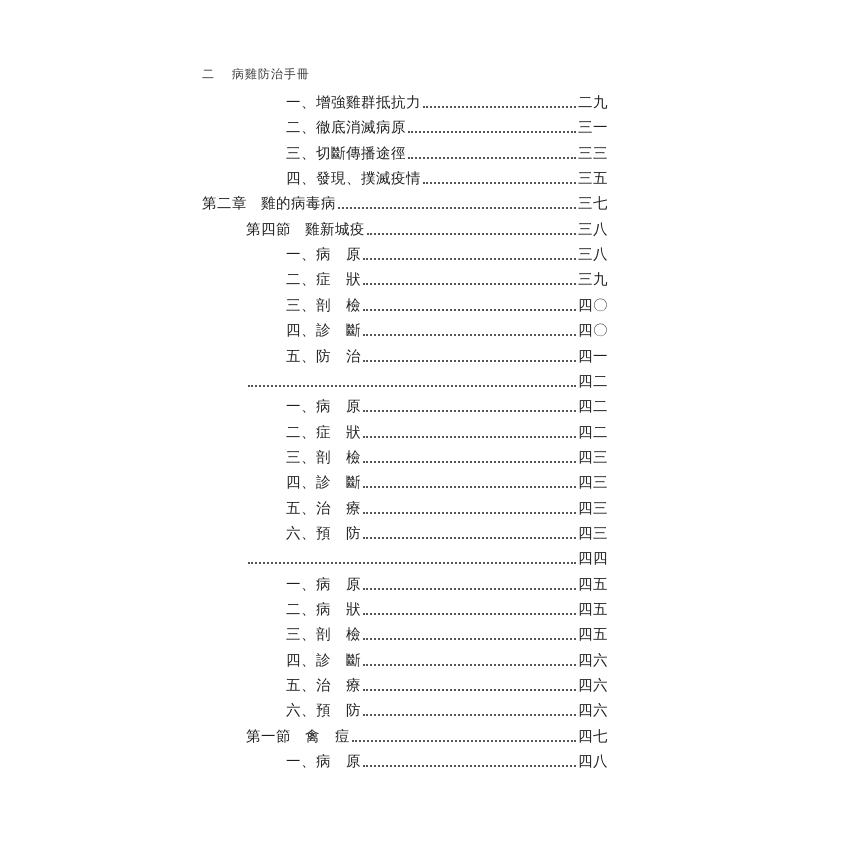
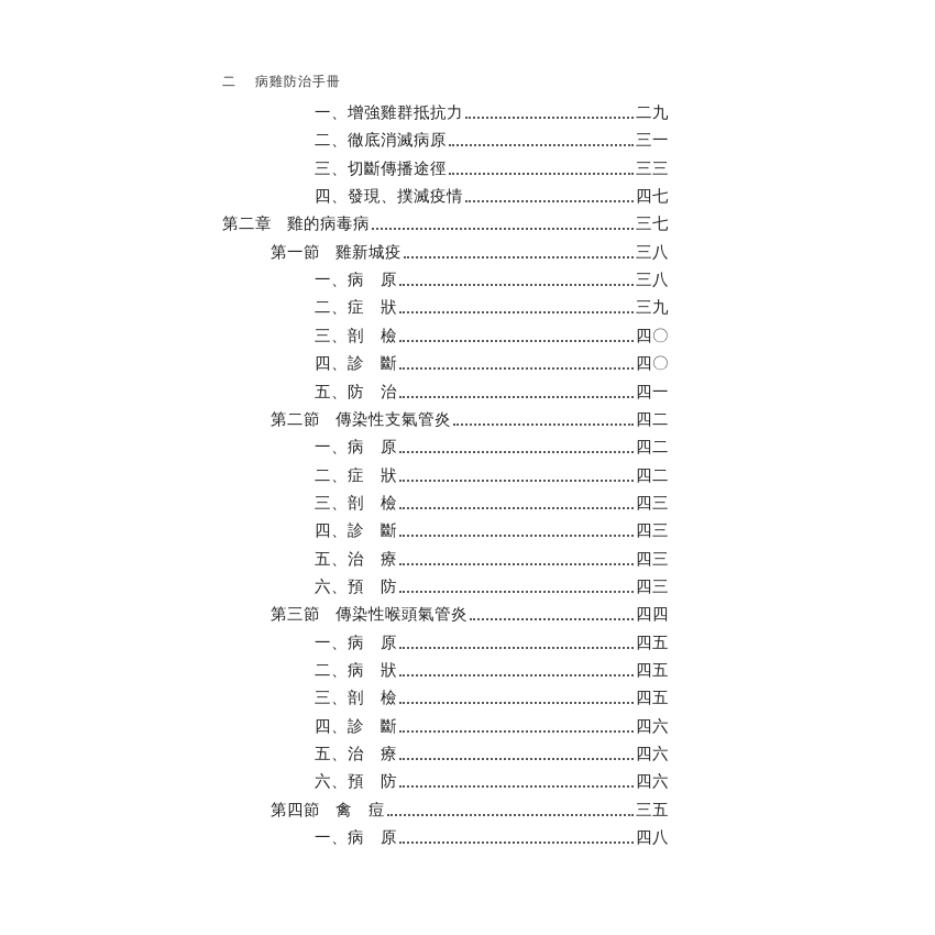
  二 病雞防治手冊
  一、增強雞群抵抗力
  二九
  二、徹底消滅病原
  三一
  三、切斷傳播途徑
  三三
  四、發現、撲滅疫情
- 三五
+ 四七
  第二章 雞的病毒病
  三七
- 第四節 雞新城疫
+ 第一節 雞新城疫
  三八
  一、病 原
  三八
  二、症 狀
  三九
  三、剖 檢
  四〇
  四、診 斷
  四〇
  五、防 治
  四一
+ 第二節 傳染性支氣管炎
  四二
  一、病 原
  四二
  二、症 狀
  四二
  三、剖 檢
  四三
  四、診 斷
  四三
  五、治 療
  四三
  六、預 防
  四三
+ 第三節 傳染性喉頭氣管炎
  四四
  一、病 原
  四五
  二、病 狀
  四五
  三、剖 檢
  四五
  四、診 斷
  四六
  五、治 療
  四六
  六、預 防
  四六
- 第一節 禽 痘
+ 第四節 禽 痘
- 四七
+ 三五
  一、病 原
  四八
